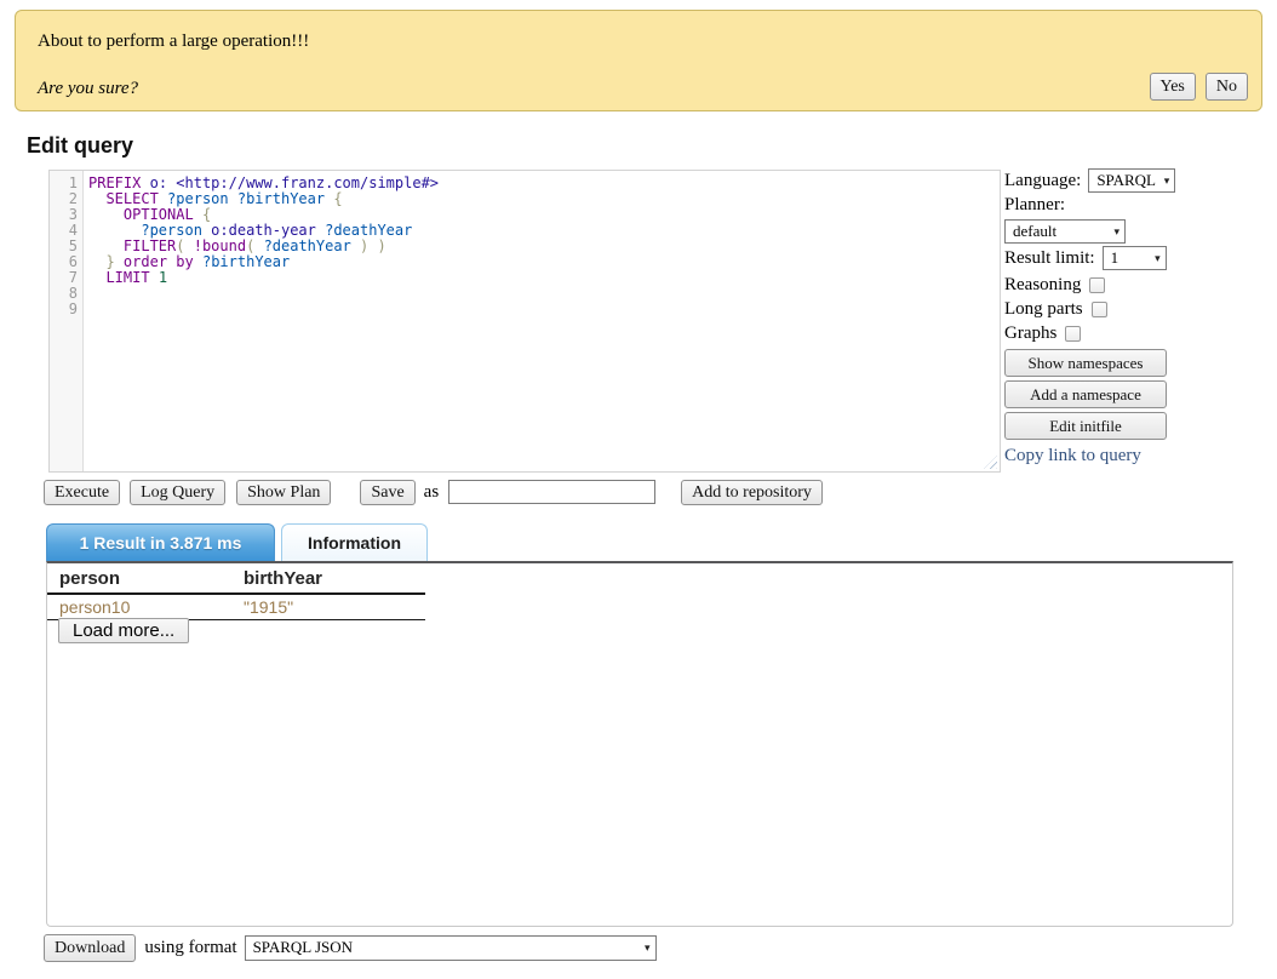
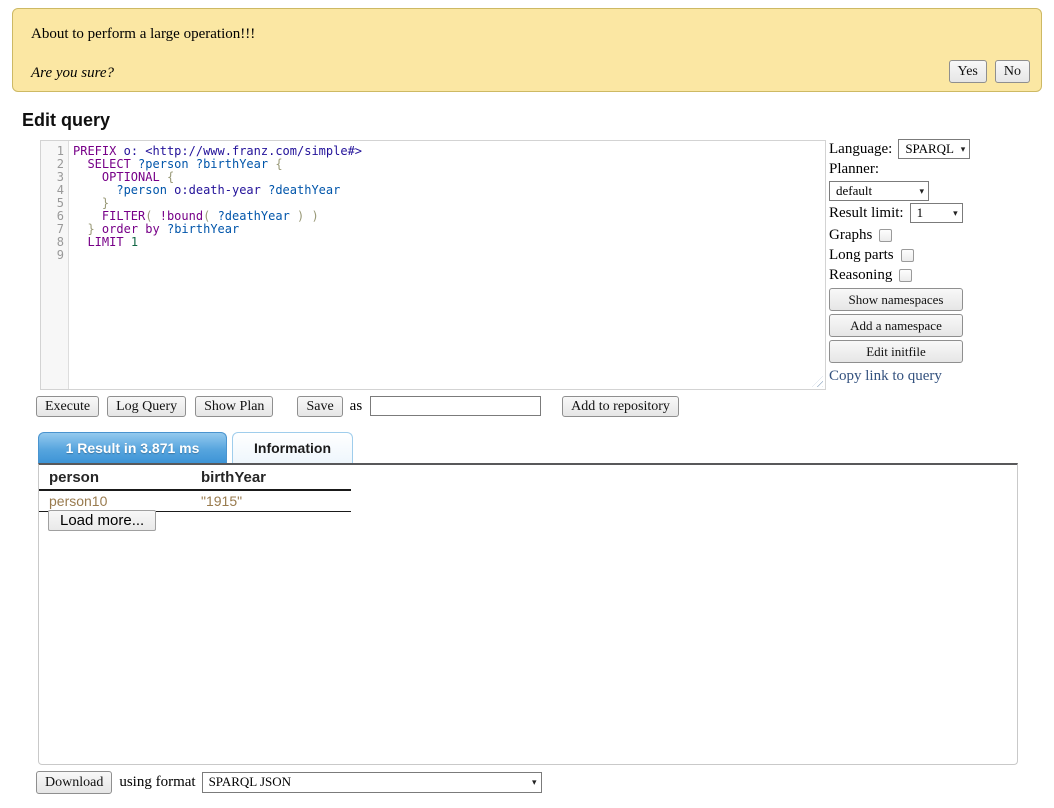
  About to perform a large operation!!!
  Are you sure?
  Yes
  No
  Edit query
  1
  2
  3
  4
  5
  6
  7
  8
  9
  PREFIX o: <http://www.franz.com/simple#>
  SELECT ?person ?birthYear {
  OPTIONAL {
  ?person o:death-year ?deathYear
+ }
  FILTER( !bound( ?deathYear ) )
  } order by ?birthYear
  LIMIT 1
  Language:
  SPARQL
  ▾
  Planner:
  default
  ▾
  Result limit:
  1
  ▾
- Reasoning
+ Graphs
  Long parts
- Graphs
+ Reasoning
  Show namespaces
  Add a namespace
  Edit initfile
  Copy link to query
  Execute
  Log Query
  Show Plan
  Save
  as
  Add to repository
  1 Result in 3.871 ms
  Information
  person	birthYear
  person10	"1915"
  Load more...
  Download
  using format
  SPARQL JSON
  ▾
